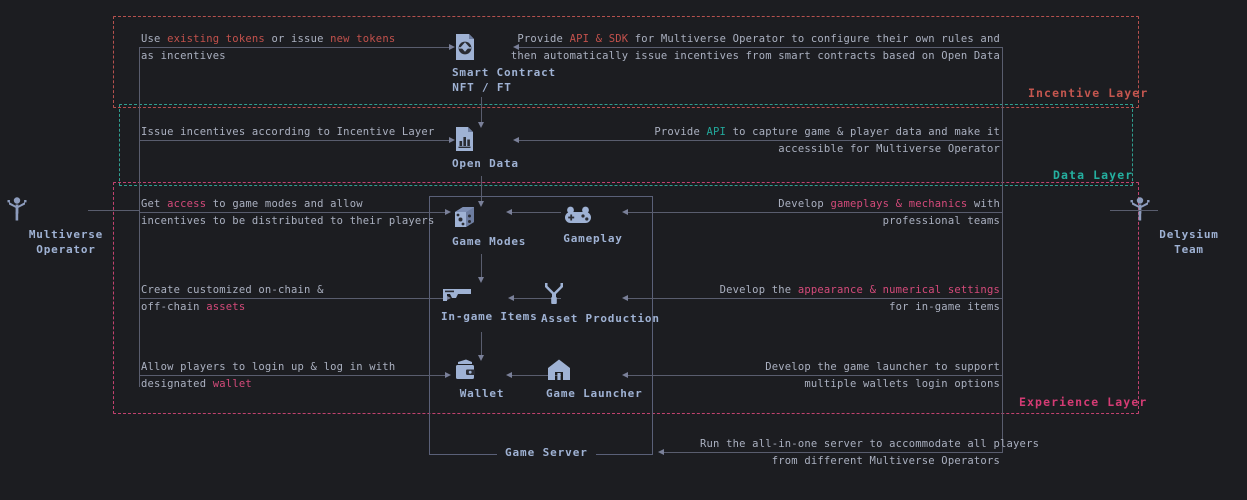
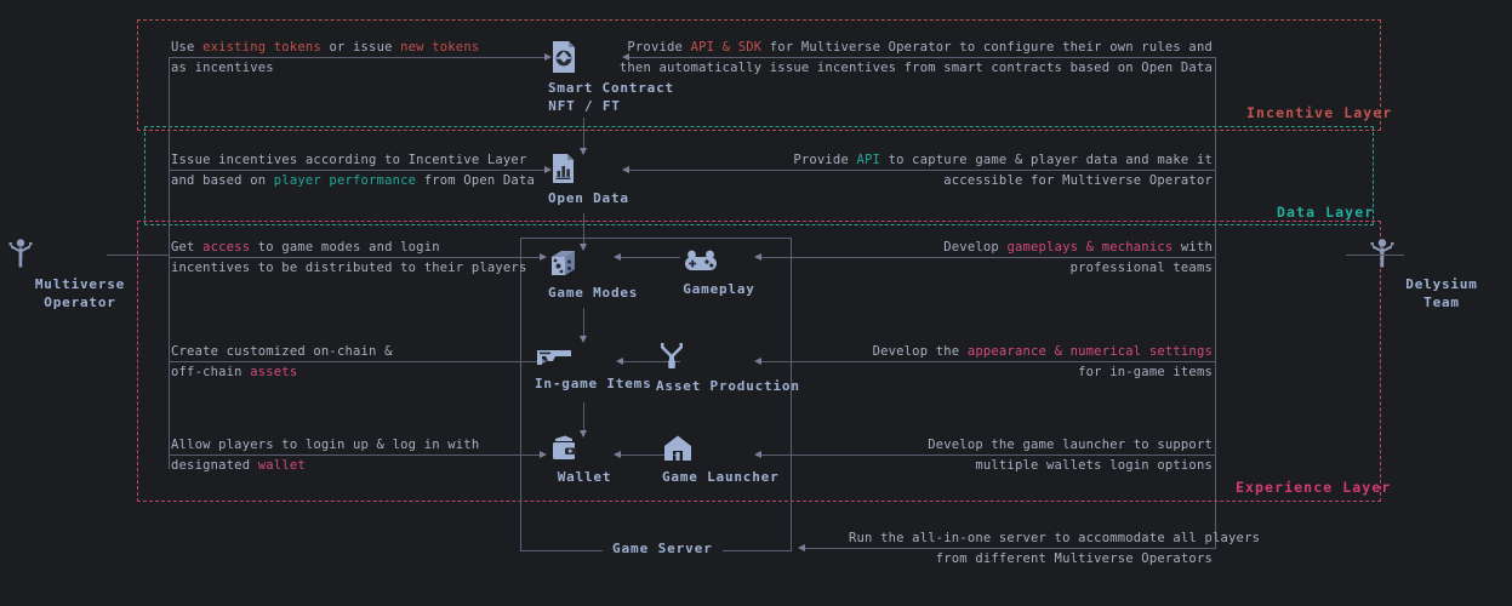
  Incentive Layer
  Data Layer
  Experience Layer
  Multiverse
  Operator
  Delysium
  Team
  Use existing tokens or issue new tokens
  as incentives
  Provide API & SDK for Multiverse Operator to configure their own rules and
  then automatically issue incentives from smart contracts based on Open Data
  Smart Contract
  NFT / FT
  Issue incentives according to Incentive Layer
+ and based on player performance from Open Data
  Provide API to capture game & player data and make it
  accessible for Multiverse Operator
  Open Data
  Game Server
  Game Modes
  Gameplay
- Get access to game modes and allow
+ Get access to game modes and login
  incentives to be distributed to their players
  Develop gameplays & mechanics with
  professional teams
  In-game Items
  Asset Production
  Create customized on-chain &
  off-chain assets
  Develop the appearance & numerical settings
  for in-game items
  Wallet
  Game Launcher
  Allow players to login up & log in with
  designated wallet
  Develop the game launcher to support
  multiple wallets login options
  Run the all-in-one server to accommodate all players
  from different Multiverse Operators
